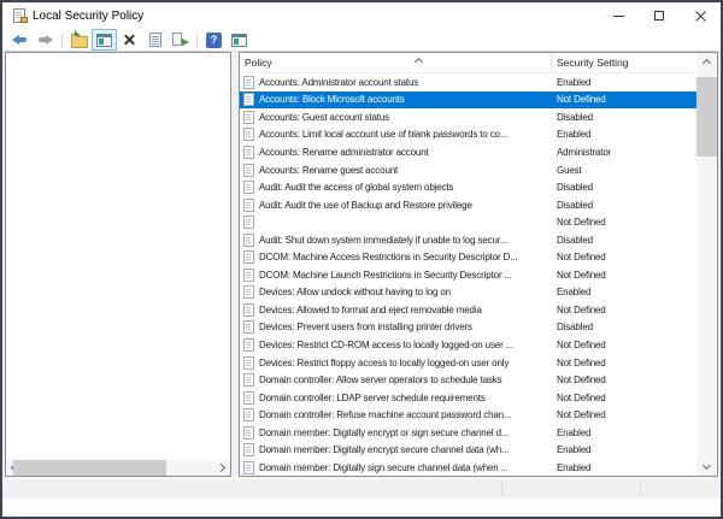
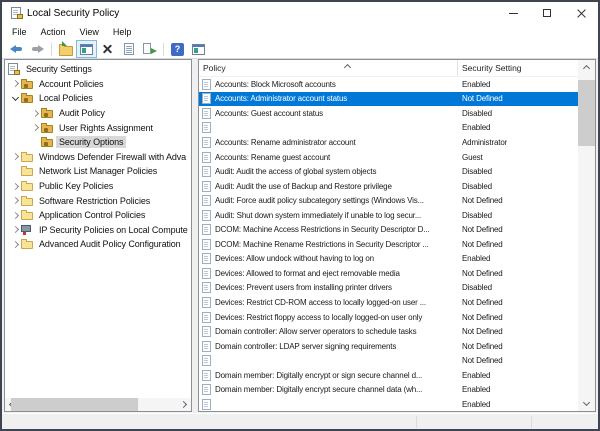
  Local Security Policy
+ File
+ Action
+ View
+ Help
+ Security Settings
+ Account Policies
+ Local Policies
+ Audit Policy
+ User Rights Assignment
+ Security Options
+ Windows Defender Firewall with Adva
+ Network List Manager Policies
+ Public Key Policies
+ Software Restriction Policies
+ Application Control Policies
+ IP Security Policies on Local Compute
+ Advanced Audit Policy Configuration
  Policy
  Security Setting
- Accounts: Administrator account status
+ Accounts: Block Microsoft accounts
  Enabled
- Accounts: Block Microsoft accounts
+ Accounts: Administrator account status
  Not Defined
  Accounts: Guest account status
  Disabled
- Accounts: Limit local account use of blank passwords to co...
  Enabled
  Accounts: Rename administrator account
  Administrator
  Accounts: Rename guest account
  Guest
  Audit: Audit the access of global system objects
  Disabled
  Audit: Audit the use of Backup and Restore privilege
  Disabled
+ Audit: Force audit policy subcategory settings (Windows Vis...
  Not Defined
  Audit: Shut down system immediately if unable to log secur...
  Disabled
  DCOM: Machine Access Restrictions in Security Descriptor D...
  Not Defined
- DCOM: Machine Launch Restrictions in Security Descriptor ...
+ DCOM: Machine Rename Restrictions in Security Descriptor ...
  Not Defined
  Devices: Allow undock without having to log on
  Enabled
  Devices: Allowed to format and eject removable media
  Not Defined
  Devices: Prevent users from installing printer drivers
  Disabled
  Devices: Restrict CD-ROM access to locally logged-on user ...
  Not Defined
  Devices: Restrict floppy access to locally logged-on user only
  Not Defined
  Domain controller: Allow server operators to schedule tasks
  Not Defined
- Domain controller: LDAP server schedule requirements
+ Domain controller: LDAP server signing requirements
  Not Defined
- Domain controller: Refuse machine account password chan...
  Not Defined
  Domain member: Digitally encrypt or sign secure channel d...
  Enabled
  Domain member: Digitally encrypt secure channel data (wh...
  Enabled
- Domain member: Digitally sign secure channel data (when ...
  Enabled
